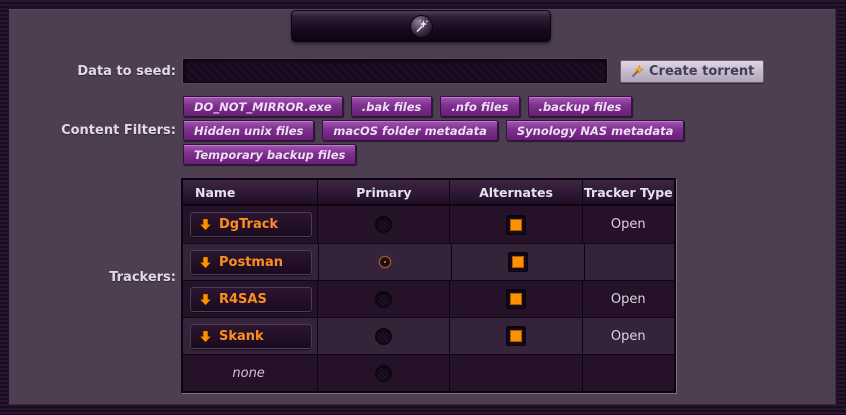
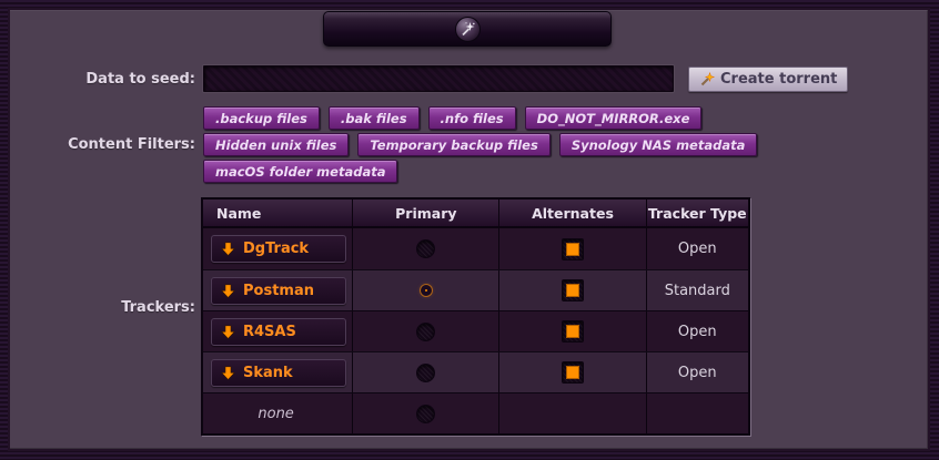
  Data to seed:
  Create torrent
  Content Filters:
- DO_NOT_MIRROR.exe
+ .backup files
  .bak files
  .nfo files
- .backup files
+ DO_NOT_MIRROR.exe
  Hidden unix files
- macOS folder metadata
+ Temporary backup files
  Synology NAS metadata
- Temporary backup files
+ macOS folder metadata
  Trackers:
  Name
  Primary
  Alternates
  Tracker Type
  DgTrack
  Open
  Postman
+ Standard
  R4SAS
  Open
  Skank
  Open
  none
